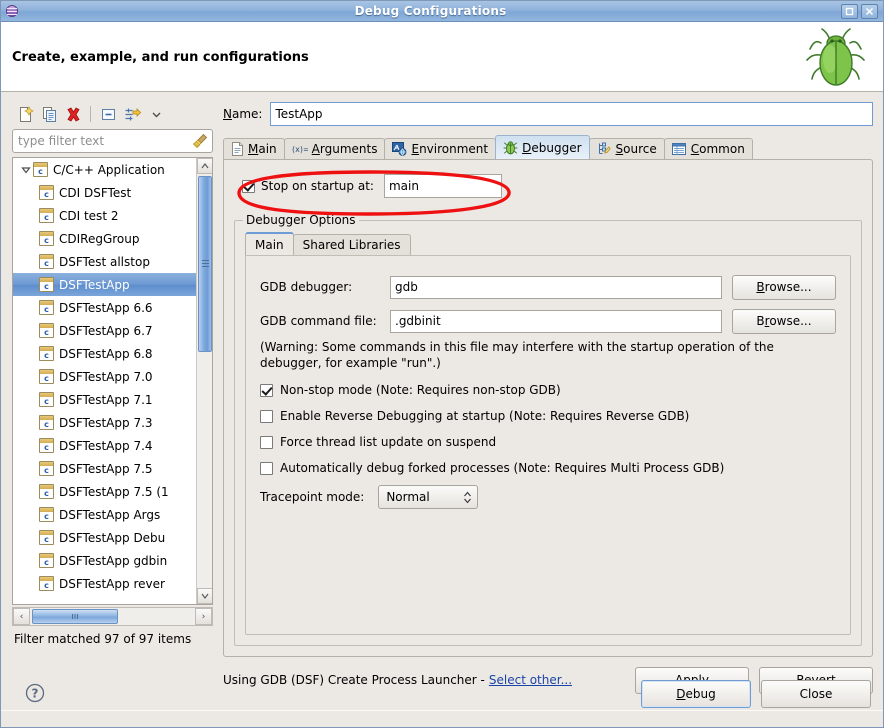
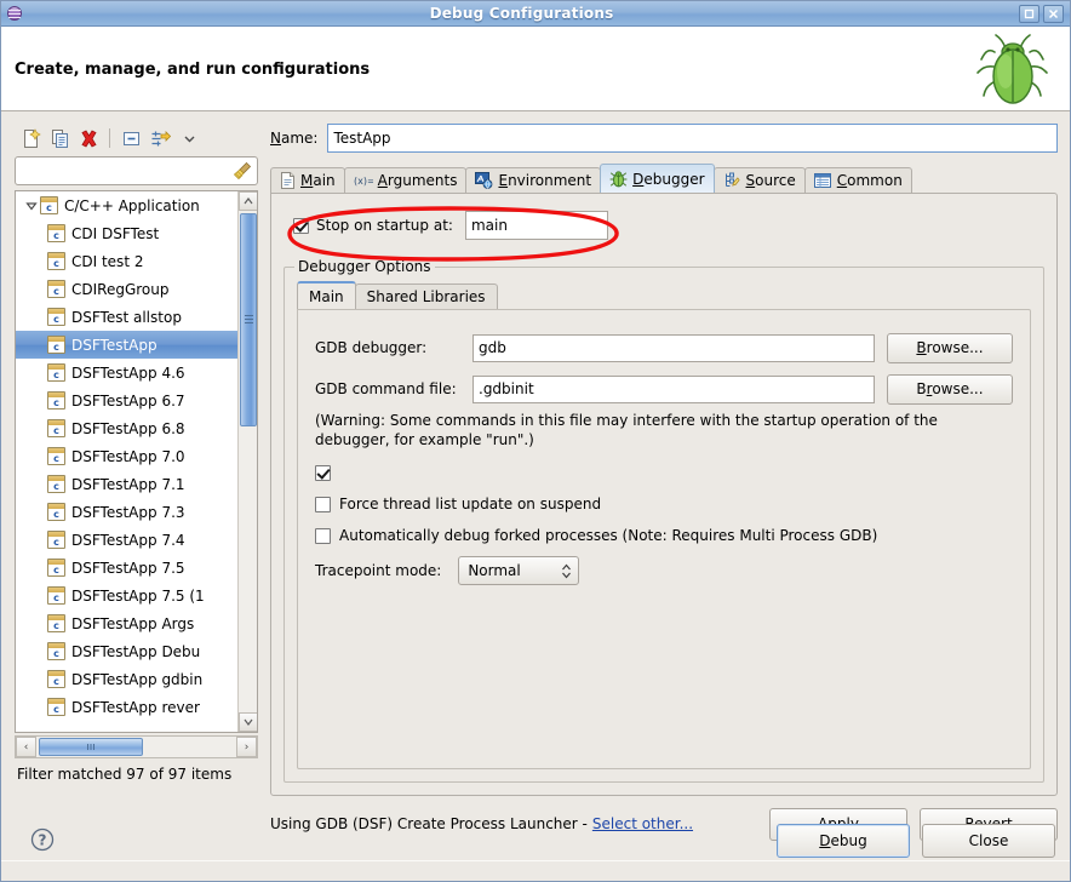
  Debug Configurations
- Create, example, and run configurations
+ Create, manage, and run configurations
- type filter text
  c
  C/C++ Application
  c
  CDI DSFTest
  c
  CDI test 2
  c
  CDIRegGroup
  c
  DSFTest allstop
  c
  DSFTestApp
  c
- DSFTestApp 6.6
+ DSFTestApp 4.6
  c
  DSFTestApp 6.7
  c
  DSFTestApp 6.8
  c
  DSFTestApp 7.0
  c
  DSFTestApp 7.1
  c
  DSFTestApp 7.3
  c
  DSFTestApp 7.4
  c
  DSFTestApp 7.5
  c
  DSFTestApp 7.5 (1
  c
  DSFTestApp Args
  c
  DSFTestApp Debu
  c
  DSFTestApp gdbin
  c
  DSFTestApp rever
  ‹
  ›
  Filter matched 97 of 97 items
  Name:
  TestApp
  Main
  (x)=
  Arguments
  Environment
  Debugger
  Source
  Common
  Stop on startup at:
  main
  Debugger Options
  Main
  Shared Libraries
  GDB debugger:
  gdb
  Browse...
  GDB command file:
  .gdbinit
  Browse...
  (Warning: Some commands in this file may interfere with the startup operation of the debugger, for example "run".)
- Non-stop mode (Note: Requires non-stop GDB)
- Enable Reverse Debugging at startup (Note: Requires Reverse GDB)
  Force thread list update on suspend
  Automatically debug forked processes (Note: Requires Multi Process GDB)
  Tracepoint mode:
  Normal
  Using GDB (DSF) Create Process Launcher -
  Select other...
  ?
  Debug
  Close
